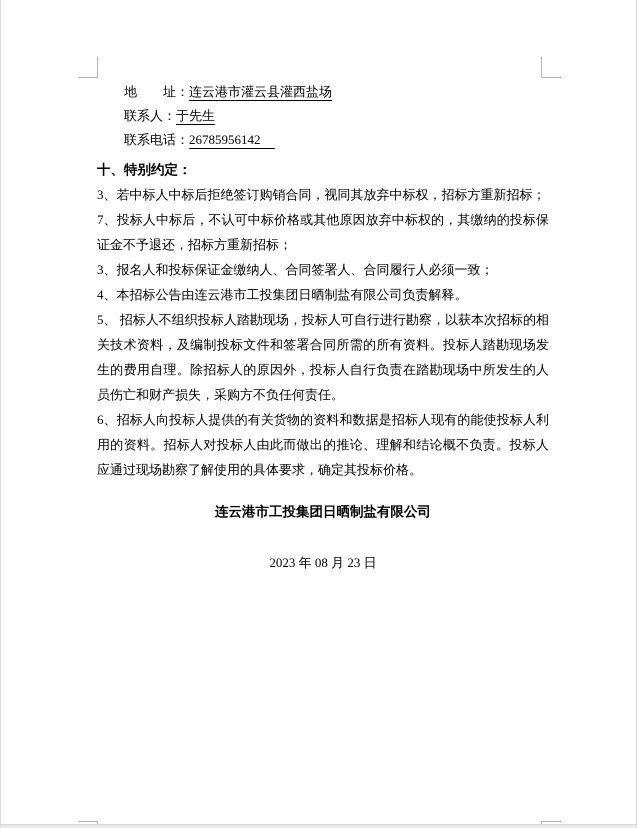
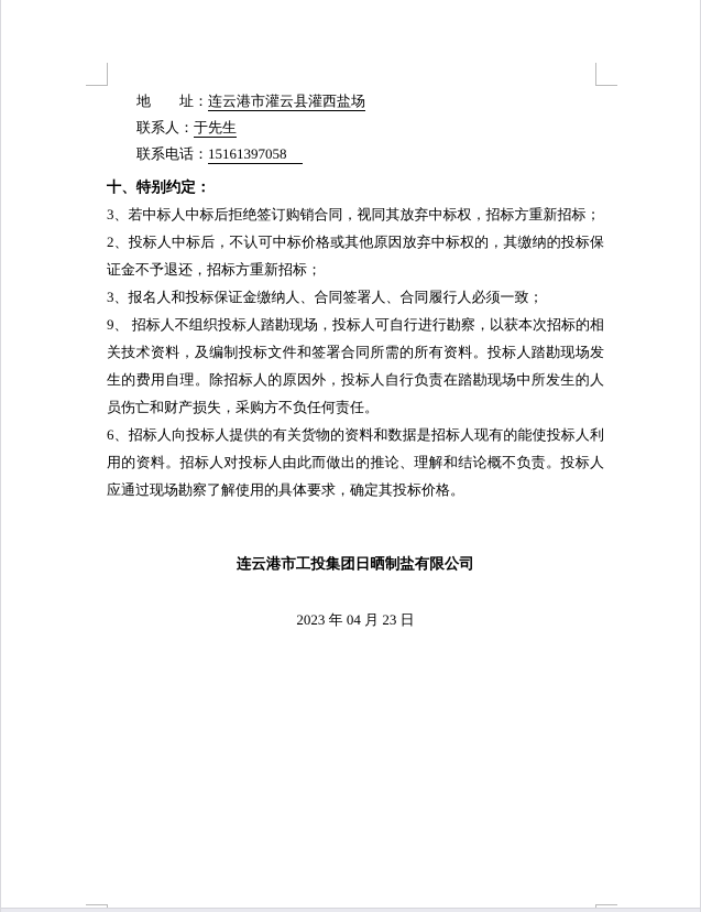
  地 址：连云港市灌云县灌西盐场
  联系人：于先生
- 联系电话：26785956142
+ 联系电话：15161397058
  十、特别约定：
  3、若中标人中标后拒绝签订购销合同，视同其放弃中标权，招标方重新招标；
- 7、投标人中标后，不认可中标价格或其他原因放弃中标权的，其缴纳的投标保证金不予退还，招标方重新招标；
+ 2、投标人中标后，不认可中标价格或其他原因放弃中标权的，其缴纳的投标保证金不予退还，招标方重新招标；
  3、报名人和投标保证金缴纳人、合同签署人、合同履行人必须一致；
- 4、本招标公告由连云港市工投集团日晒制盐有限公司负责解释。
- 5、 招标人不组织投标人踏勘现场，投标人可自行进行勘察，以获本次招标的相关技术资料，及编制投标文件和签署合同所需的所有资料。投标人踏勘现场发生的费用自理。除招标人的原因外，投标人自行负责在踏勘现场中所发生的人员伤亡和财产损失，采购方不负任何责任。
+ 9、 招标人不组织投标人踏勘现场，投标人可自行进行勘察，以获本次招标的相关技术资料，及编制投标文件和签署合同所需的所有资料。投标人踏勘现场发生的费用自理。除招标人的原因外，投标人自行负责在踏勘现场中所发生的人员伤亡和财产损失，采购方不负任何责任。
  6、招标人向投标人提供的有关货物的资料和数据是招标人现有的能使投标人利用的资料。招标人对投标人由此而做出的推论、理解和结论概不负责。投标人应通过现场勘察了解使用的具体要求，确定其投标价格。
  连云港市工投集团日晒制盐有限公司
- 2023 年 08 月 23 日
+ 2023 年 04 月 23 日
